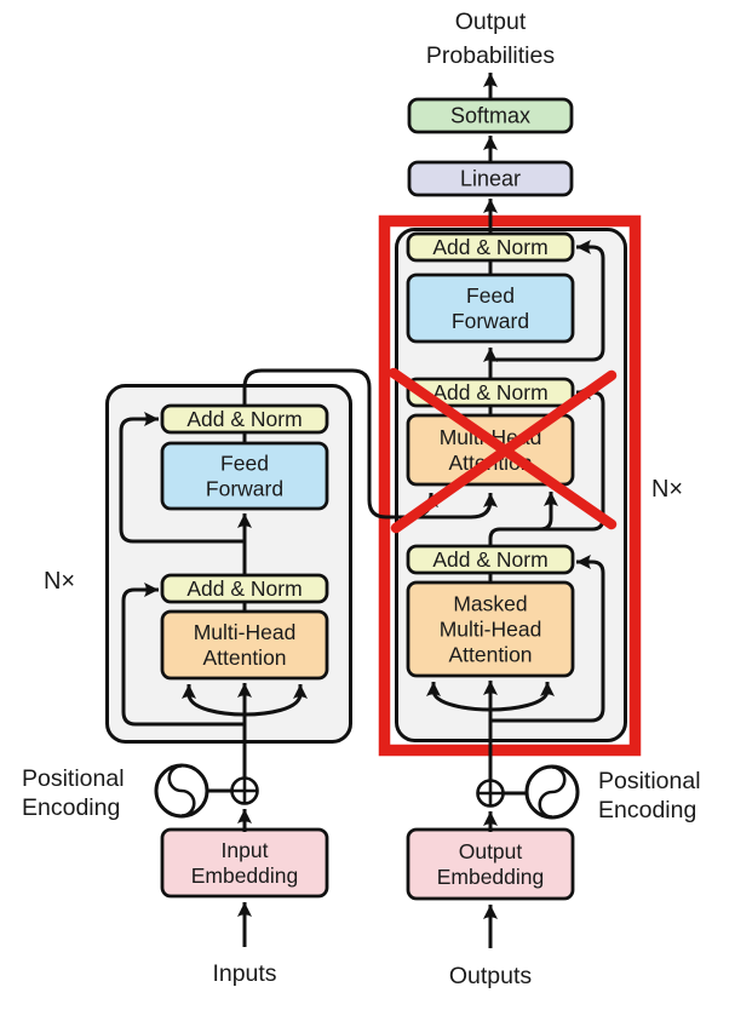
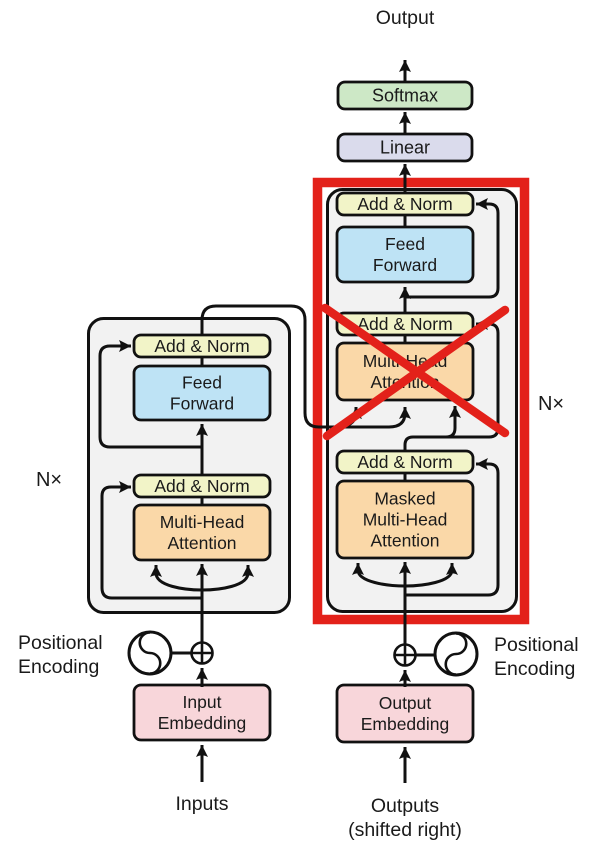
  Softmax
  Linear
  Add & Norm
  Feed
  Forward
  Add & Norm
  MultHed
  Add & Norm
  Masked
  Multi-Head
  Attention
  Add & Norm
  Feed
  Forward
  Add & Norm
  Multi-Head
  Attention
  Input
  Embedding
  Output
  Embedding
  Output
- Probabilities
  N×
  N×
  Positional
  Encoding
  Positional
  Encoding
  Inputs
  Outputs
+ (shifted right)
